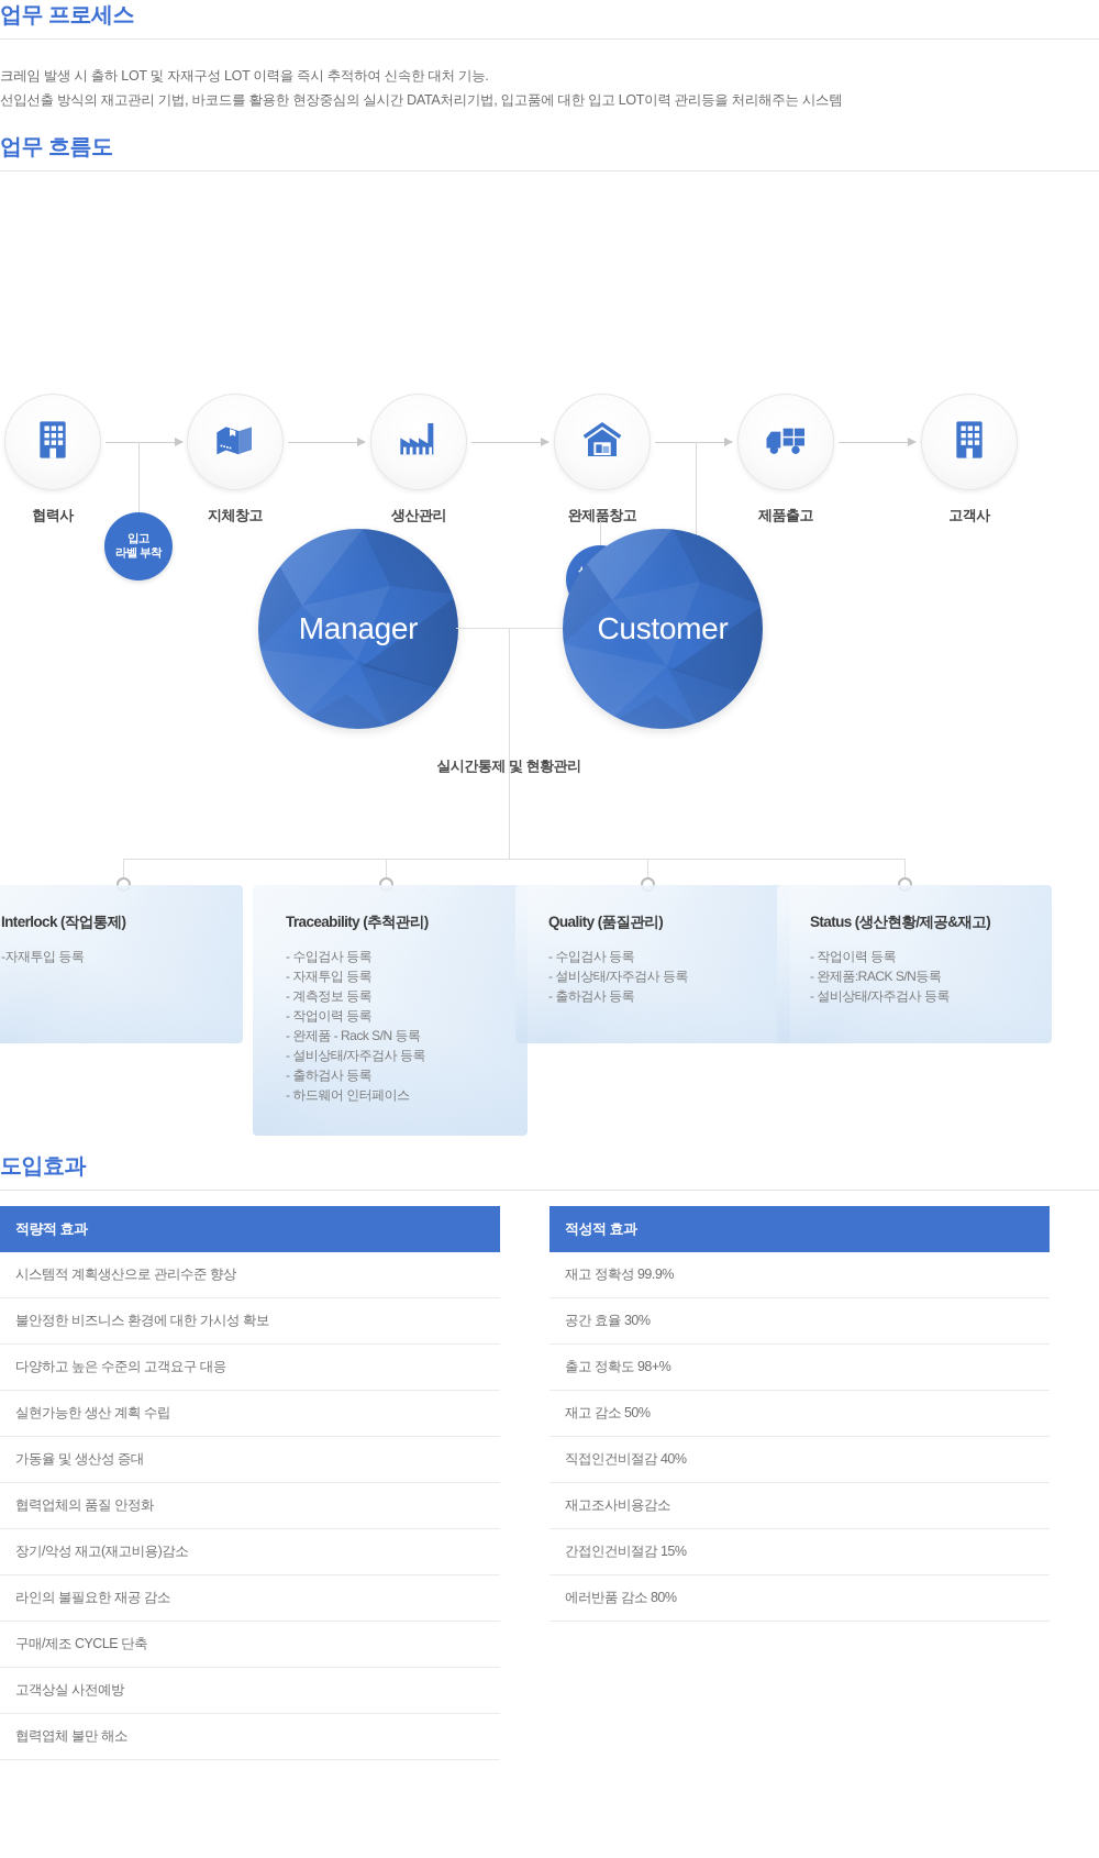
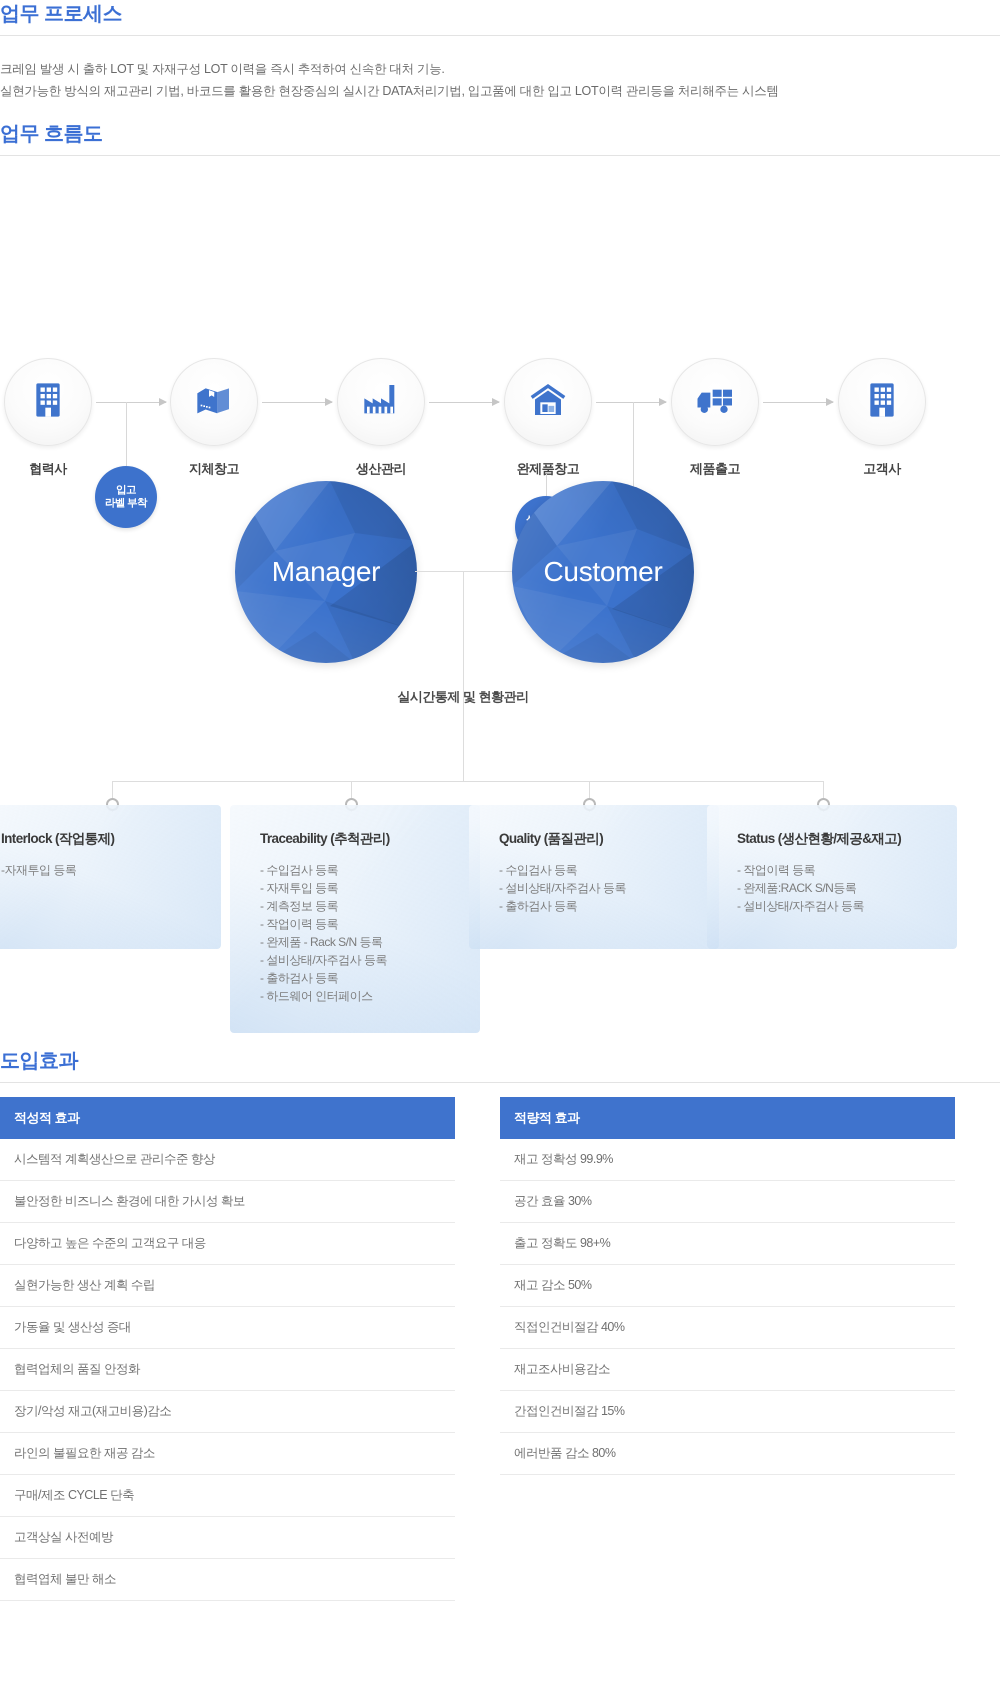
  업무 프로세스
  크레임 발생 시 출하 LOT 및 자재구성 LOT 이력을 즉시 추적하여 신속한 대처 기능.
- 선입선출 방식의 재고관리 기법, 바코드를 활용한 현장중심의 실시간 DATA처리기법, 입고품에 대한 입고 LOT이력 관리등을 처리해주는 시스템
+ 실현가능한 방식의 재고관리 기법, 바코드를 활용한 현장중심의 실시간 DATA처리기법, 입고품에 대한 입고 LOT이력 관리등을 처리해주는 시스템
  업무 흐름도
  협력사
  지체창고
  생산관리
  완제품창고
  제품출고
  고객사
  입고
  라벨 부착
  Manager
  Customer
  실시간통제 및 현황관리
  Interlock (작업통제)
  -자재투입 등록
  Traceability (추척관리)
  - 수입검사 등록
  - 자재투입 등록
  - 계측정보 등록
  - 작업이력 등록
  - 완제품 - Rack S/N 등록
  - 설비상태/자주검사 등록
  - 출하검사 등록
  - 하드웨어 인터페이스
  Quality (품질관리)
  - 수입검사 등록
  - 설비상태/자주검사 등록
  - 출하검사 등록
  Status (생산현황/제공&재고)
  - 작업이력 등록
  - 완제품:RACK S/N등록
  - 설비상태/자주검사 등록
  도입효과
- 적량적 효과
+ 적성적 효과
  시스템적 계획생산으로 관리수준 향상
  불안정한 비즈니스 환경에 대한 가시성 확보
  다양하고 높은 수준의 고객요구 대응
  실현가능한 생산 계획 수립
  가동율 및 생산성 증대
  협력업체의 품질 안정화
  장기/악성 재고(재고비용)감소
  라인의 불필요한 재공 감소
  구매/제조 CYCLE 단축
  고객상실 사전예방
  협력엽체 불만 해소
- 적성적 효과
+ 적량적 효과
  재고 정확성 99.9%
  공간 효율 30%
  출고 정확도 98+%
  재고 감소 50%
  직접인건비절감 40%
  재고조사비용감소
  간접인건비절감 15%
  에러반품 감소 80%
